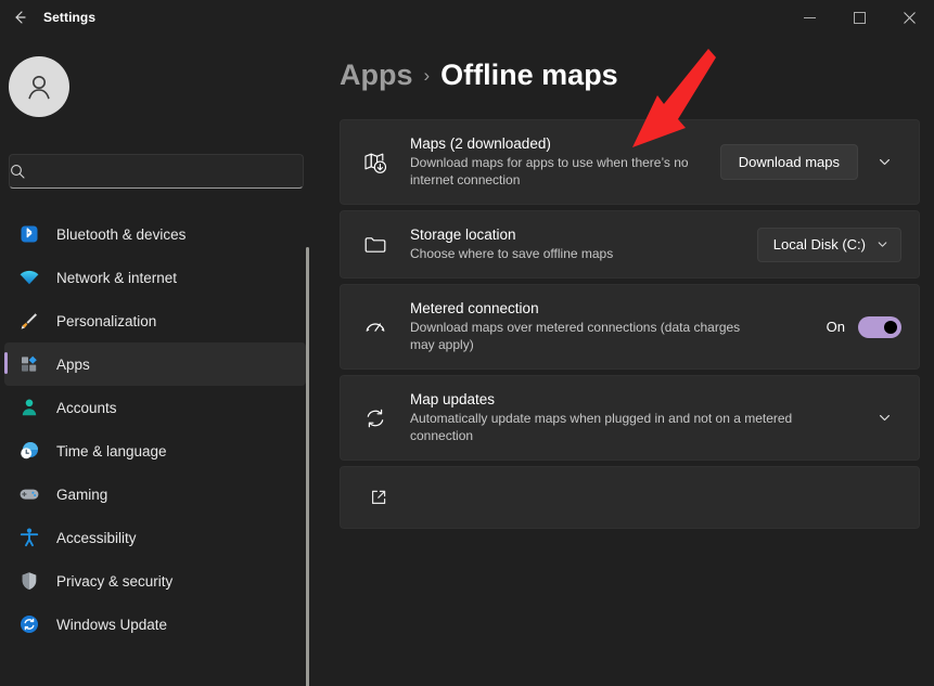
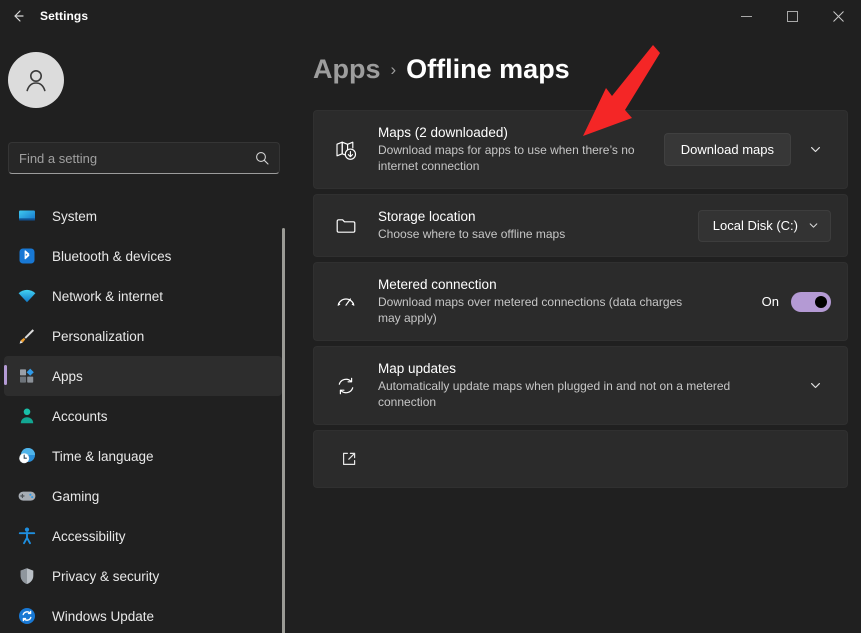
  Settings
+ Find a setting
+ System
  Bluetooth & devices
  Network & internet
  Personalization
  Apps
  Accounts
  Time & language
  Gaming
  Accessibility
  Privacy & security
  Windows Update
  Apps
  ›
  Offline maps
  Maps (2 downloaded)
  Download maps for apps to use when there’s no internet connection
  Download maps
  Storage location
  Choose where to save offline maps
  Local Disk (C:)
  Metered connection
  Download maps over metered connections (data charges may apply)
  On
  Map updates
  Automatically update maps when plugged in and not on a metered connection
